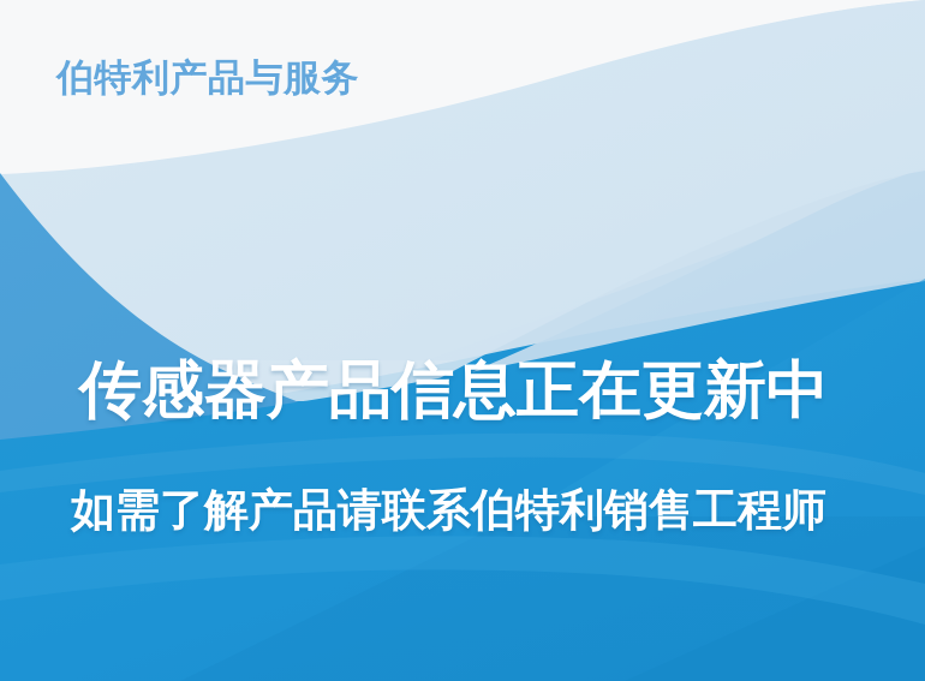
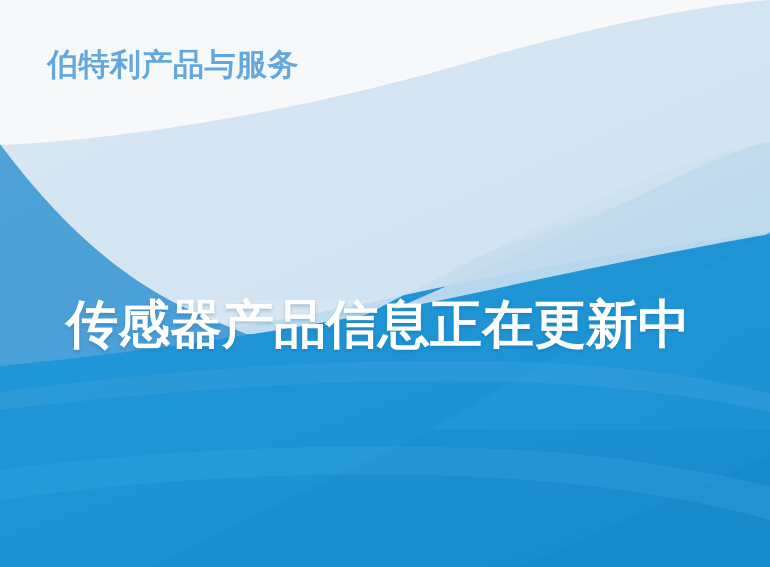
  伯特利产品与服务
  传感器产品信息正在更新中
- 如需了解产品请联系伯特利销售工程师
